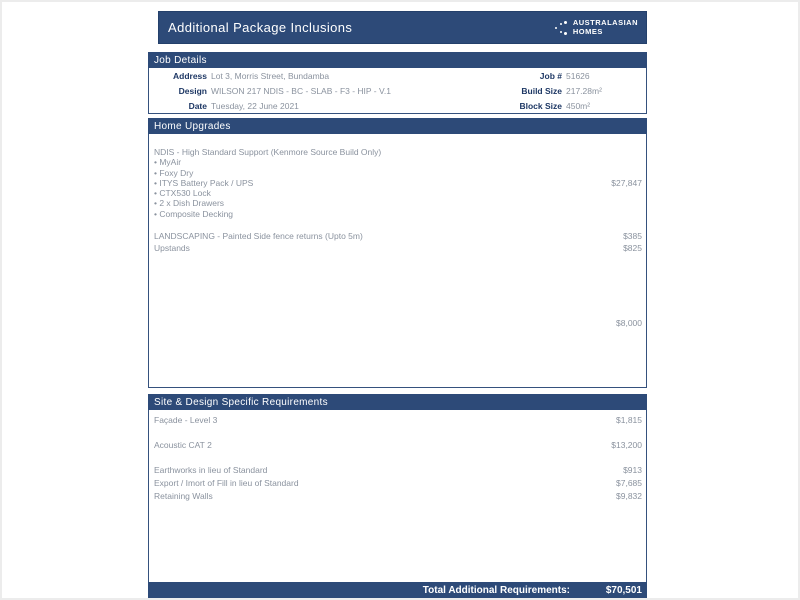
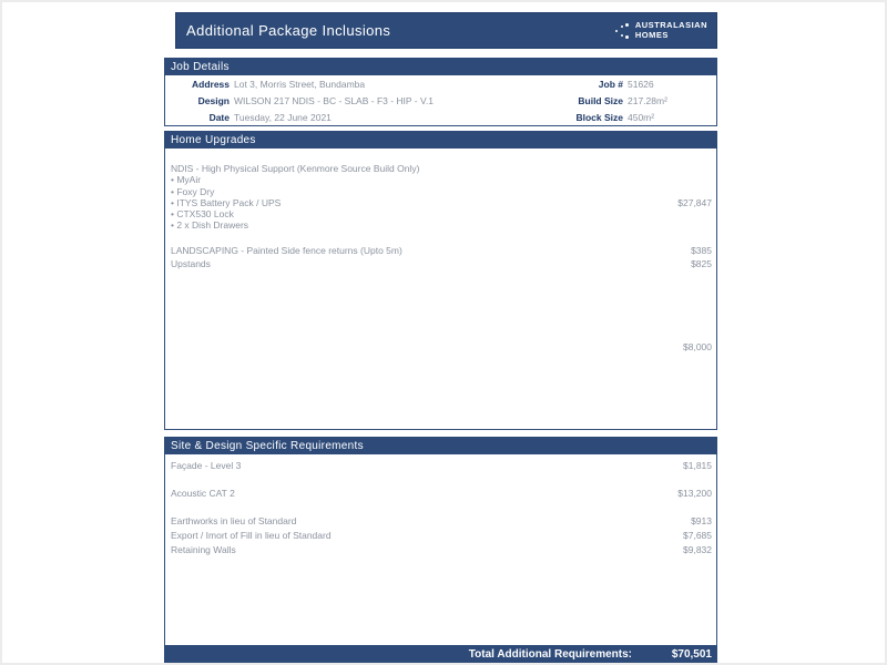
  Additional Package Inclusions
  AUSTRALASIAN
  HOMES
  Job Details
  Address
  Lot 3, Morris Street, Bundamba
  Design
  WILSON 217 NDIS - BC - SLAB - F3 - HIP - V.1
  Date
  Tuesday, 22 June 2021
  Job #
  51626
  Build Size
  217.28m²
  Block Size
  450m²
  Home Upgrades
- NDIS - High Standard Support (Kenmore Source Build Only)
+ NDIS - High Physical Support (Kenmore Source Build Only)
  • MyAir
  • Foxy Dry
  • ITYS Battery Pack / UPS
  $27,847
  • CTX530 Lock
  • 2 x Dish Drawers
- • Composite Decking
  LANDSCAPING - Painted Side fence returns (Upto 5m)
  $385
  Upstands
  $825
  $8,000
  Site & Design Specific Requirements
  Façade - Level 3
  $1,815
  Acoustic CAT 2
  $13,200
  Earthworks in lieu of Standard
  $913
  Export / Imort of Fill in lieu of Standard
  $7,685
  Retaining Walls
  $9,832
  Total Additional Requirements:
  $70,501
